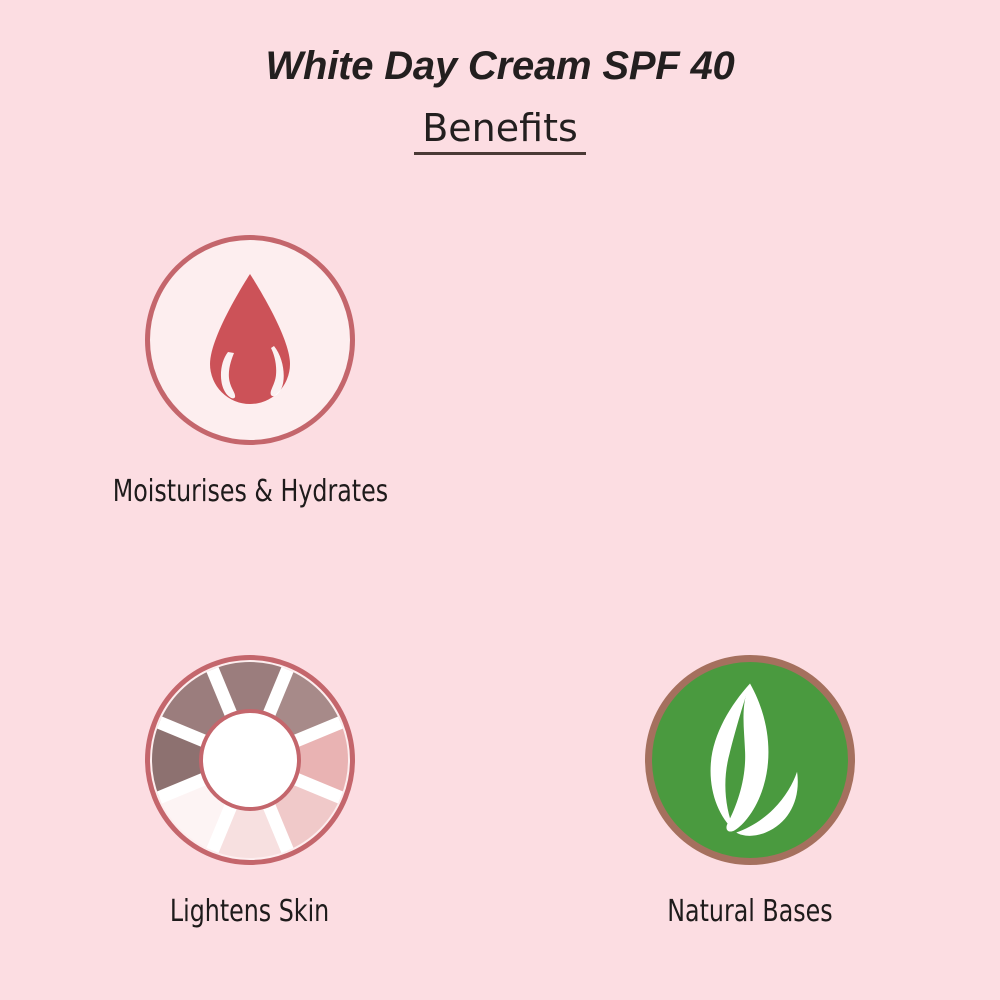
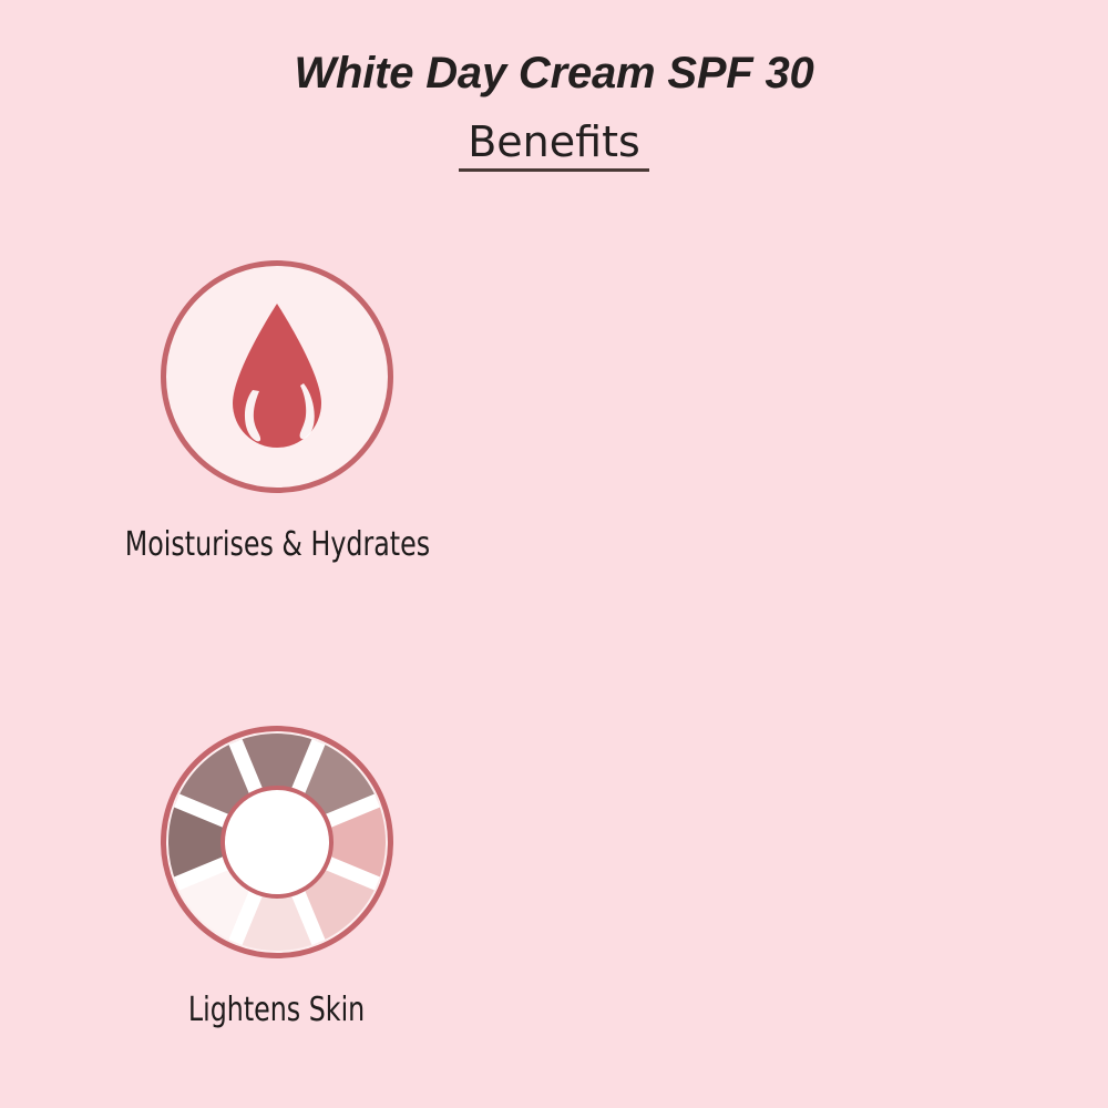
- White Day Cream SPF 40
+ White Day Cream SPF 30
  Benefits
  Moisturises & Hydrates
  Lightens Skin
- Natural Bases
